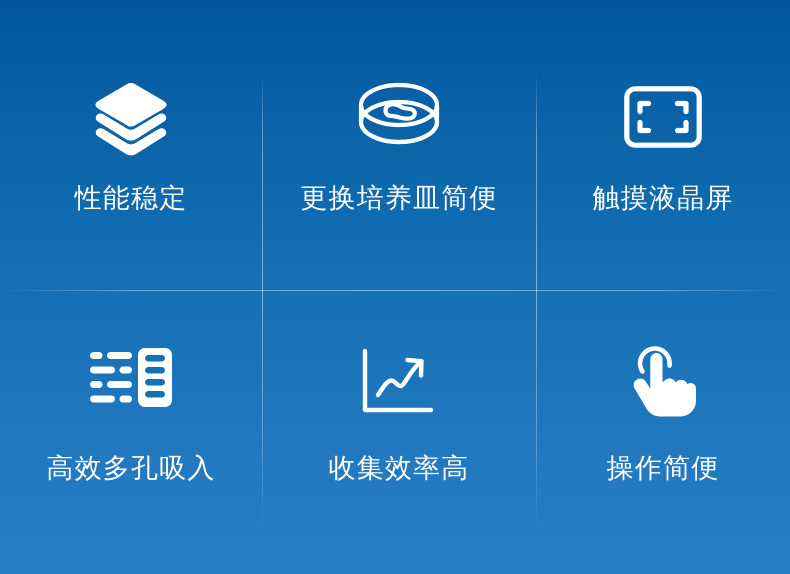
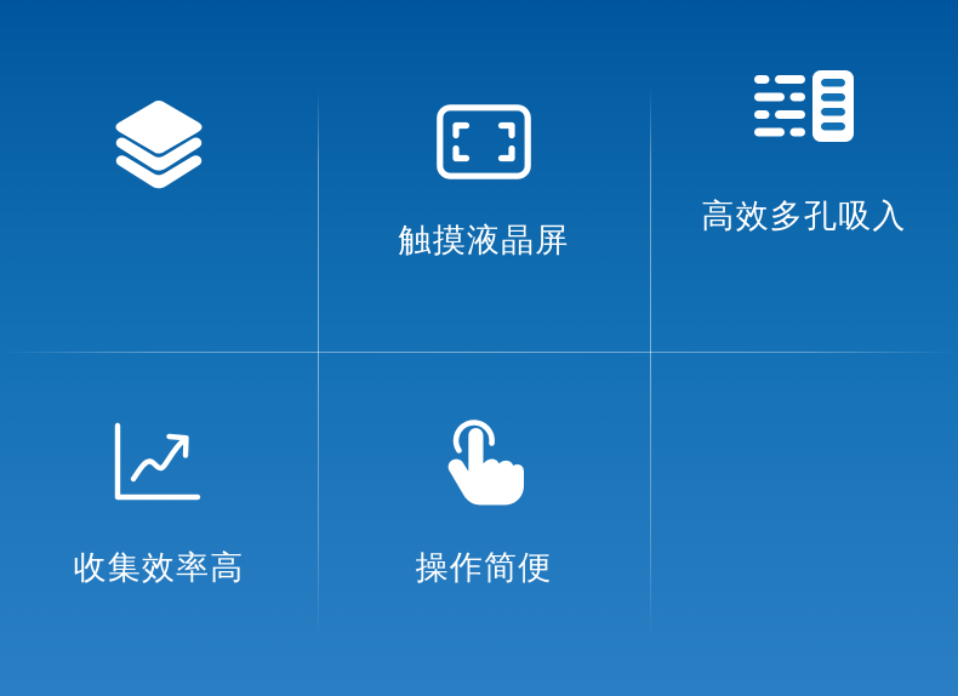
- 性能稳定
- 更换培养皿简便
  触摸液晶屏
  高效多孔吸入
  收集效率高
  操作简便
